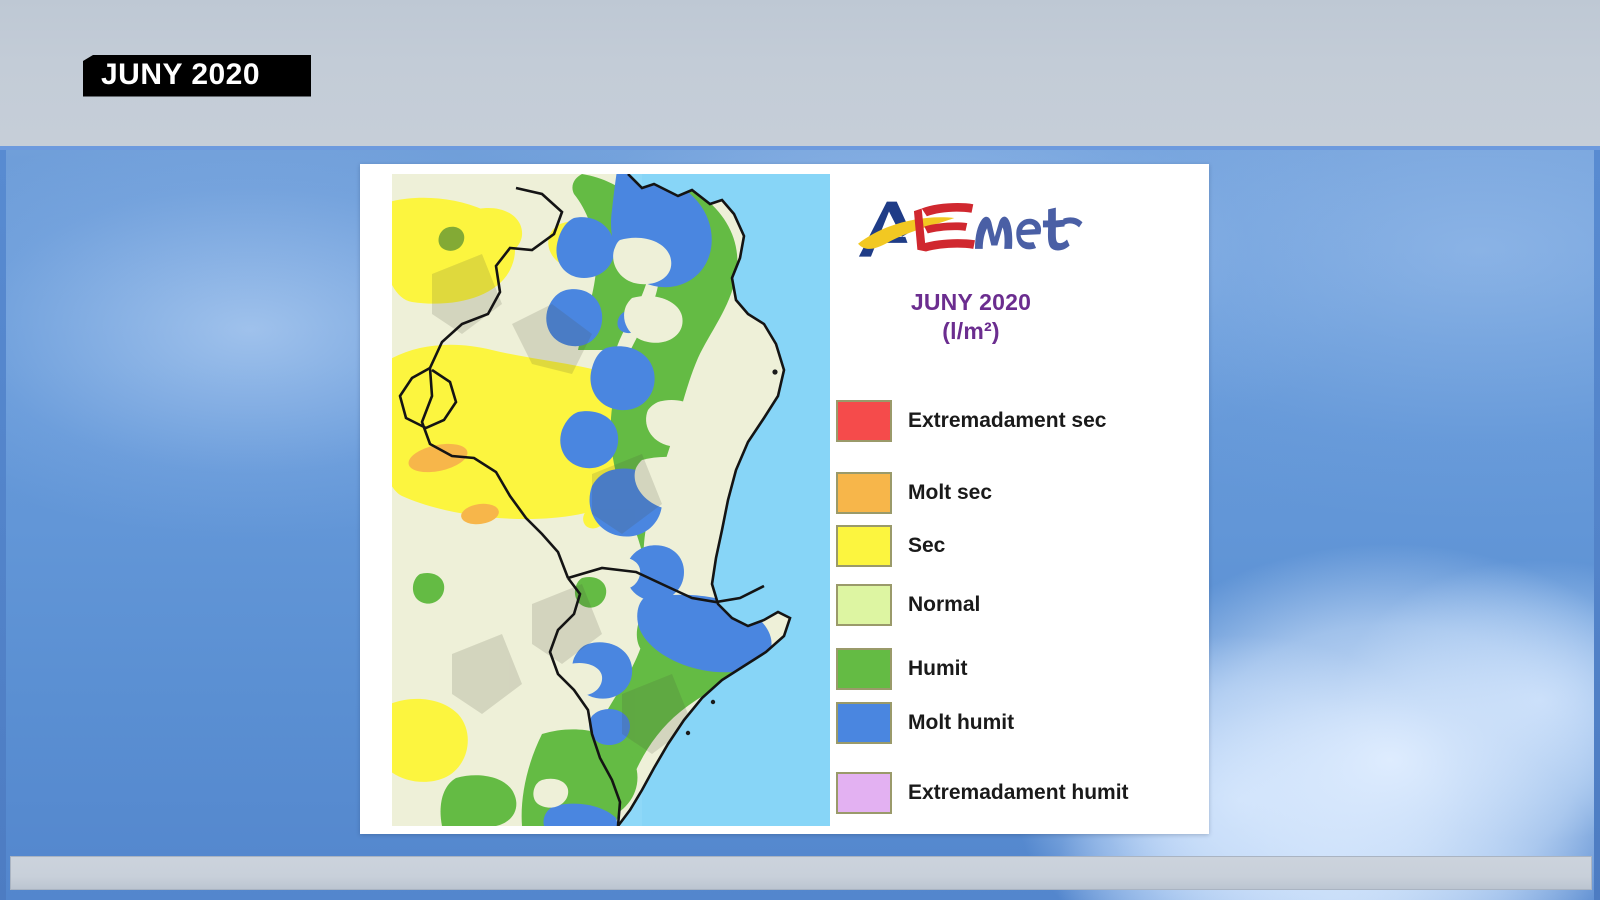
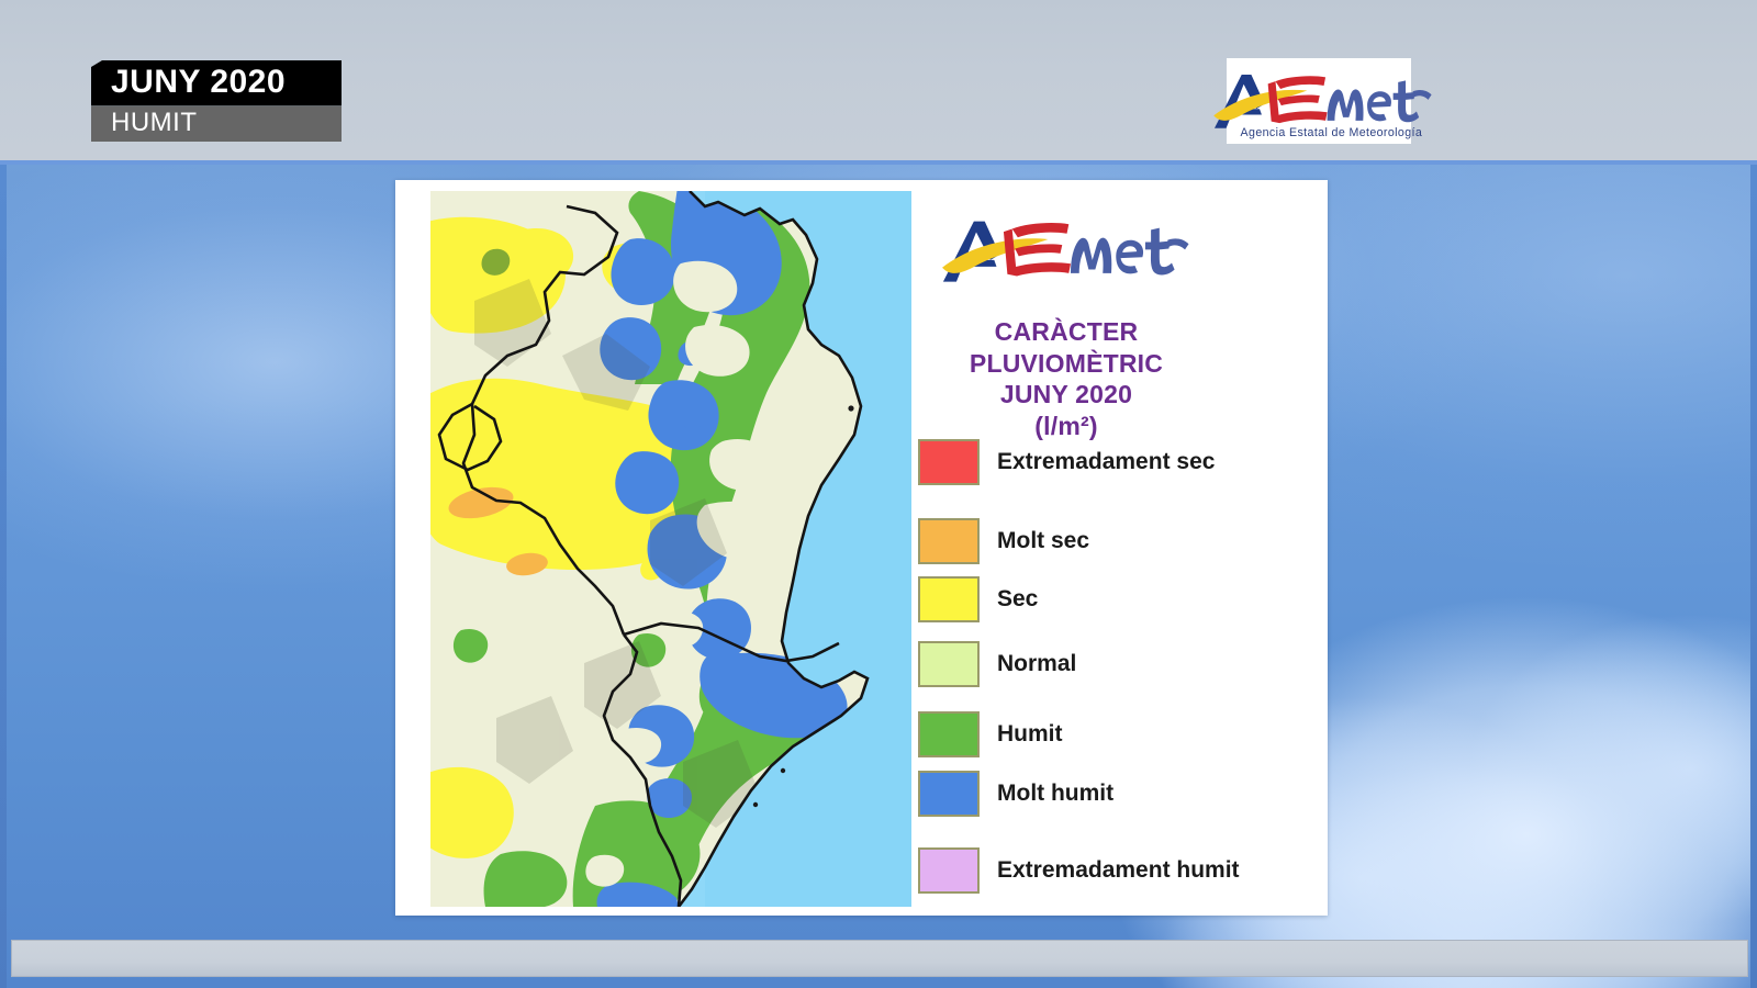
  JUNY 2020
+ HUMIT
+ Agencia Estatal de Meteorología
+ CARÀCTER
+ PLUVIOMÈTRIC
  JUNY 2020
  (l/m²)
  Extremadament sec
  Molt sec
  Sec
  Normal
  Humit
  Molt humit
  Extremadament humit
